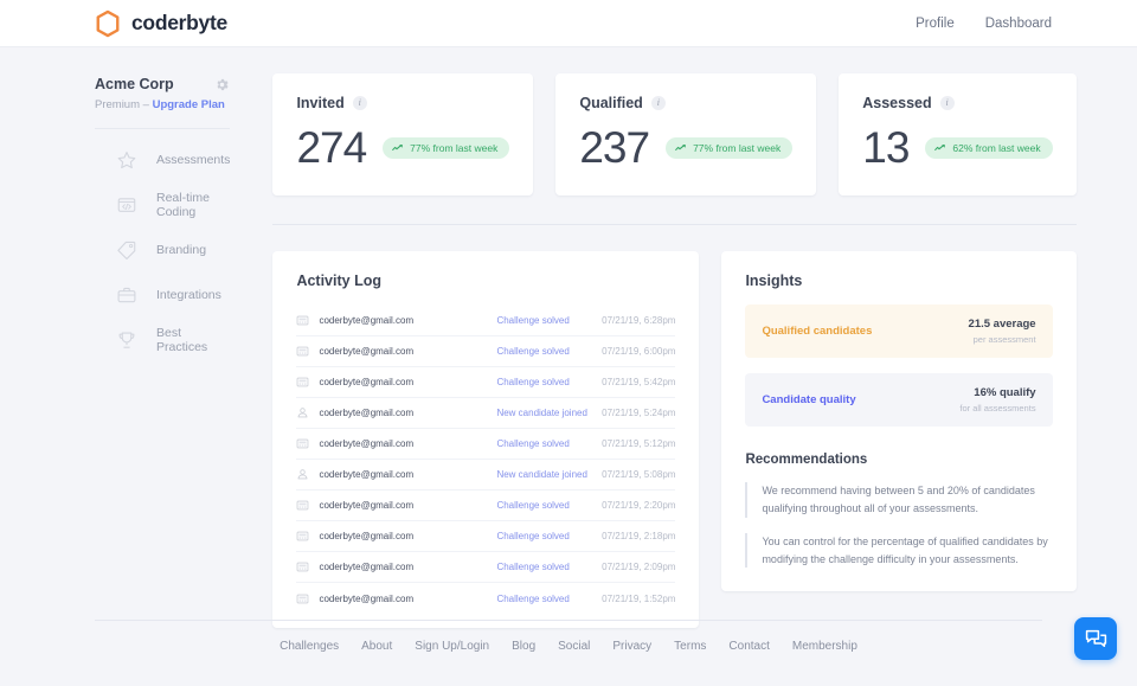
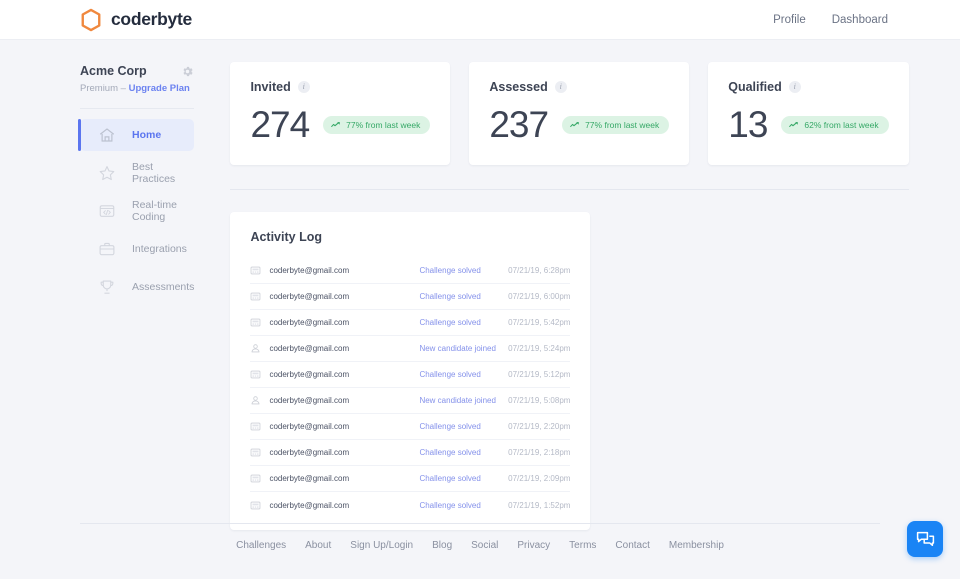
  coderbyte
  Profile
  Dashboard
  Acme Corp
  Premium – Upgrade Plan
+ Home
- Assessments
+ Best Practices
  Real-time Coding
- Branding
  Integrations
- Best Practices
+ Assessments
  Invited
  i
  274
  77% from last week
- Qualified
+ Assessed
  i
  237
  77% from last week
- Assessed
+ Qualified
  i
  13
  62% from last week
  Activity Log
  coderbyte@gmail.com
  Challenge solved
  07/21/19, 6:28pm
  coderbyte@gmail.com
  Challenge solved
  07/21/19, 6:00pm
  coderbyte@gmail.com
  Challenge solved
  07/21/19, 5:42pm
  coderbyte@gmail.com
  New candidate joined
  07/21/19, 5:24pm
  coderbyte@gmail.com
  Challenge solved
  07/21/19, 5:12pm
  coderbyte@gmail.com
  New candidate joined
  07/21/19, 5:08pm
  coderbyte@gmail.com
  Challenge solved
  07/21/19, 2:20pm
  coderbyte@gmail.com
  Challenge solved
  07/21/19, 2:18pm
  coderbyte@gmail.com
  Challenge solved
  07/21/19, 2:09pm
  coderbyte@gmail.com
  Challenge solved
  07/21/19, 1:52pm
- Insights
- Qualified candidates
- 21.5 average
- per assessment
- Candidate quality
- 16% qualify
- for all assessments
- Recommendations
- We recommend having between 5 and 20% of candidates qualifying throughout all of your assessments.
- You can control for the percentage of qualified candidates by modifying the challenge difficulty in your assessments.
  Challenges
  About
  Sign Up/Login
  Blog
  Social
  Privacy
  Terms
  Contact
  Membership
